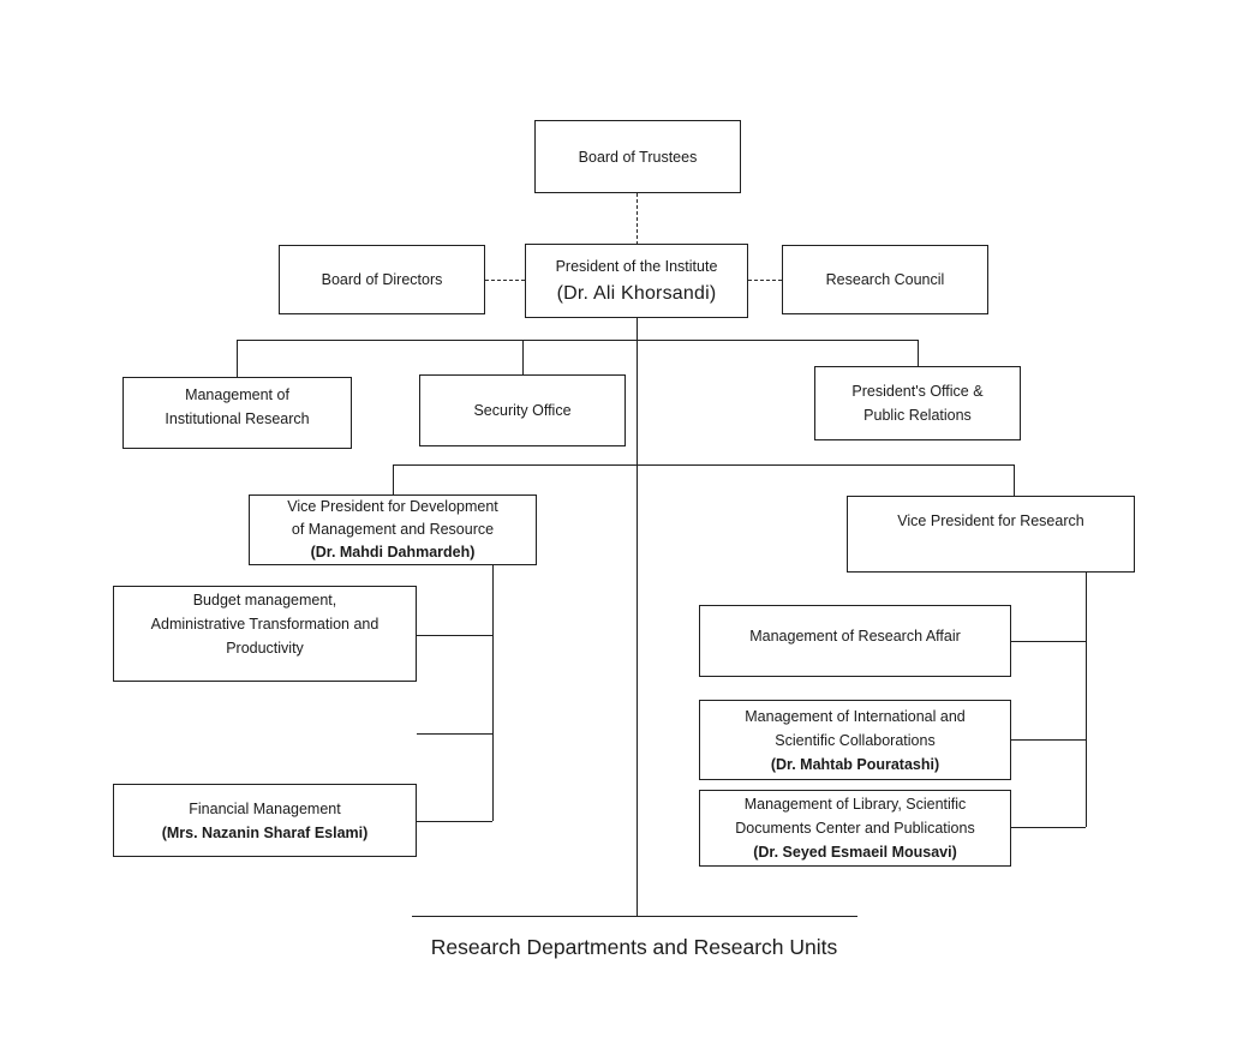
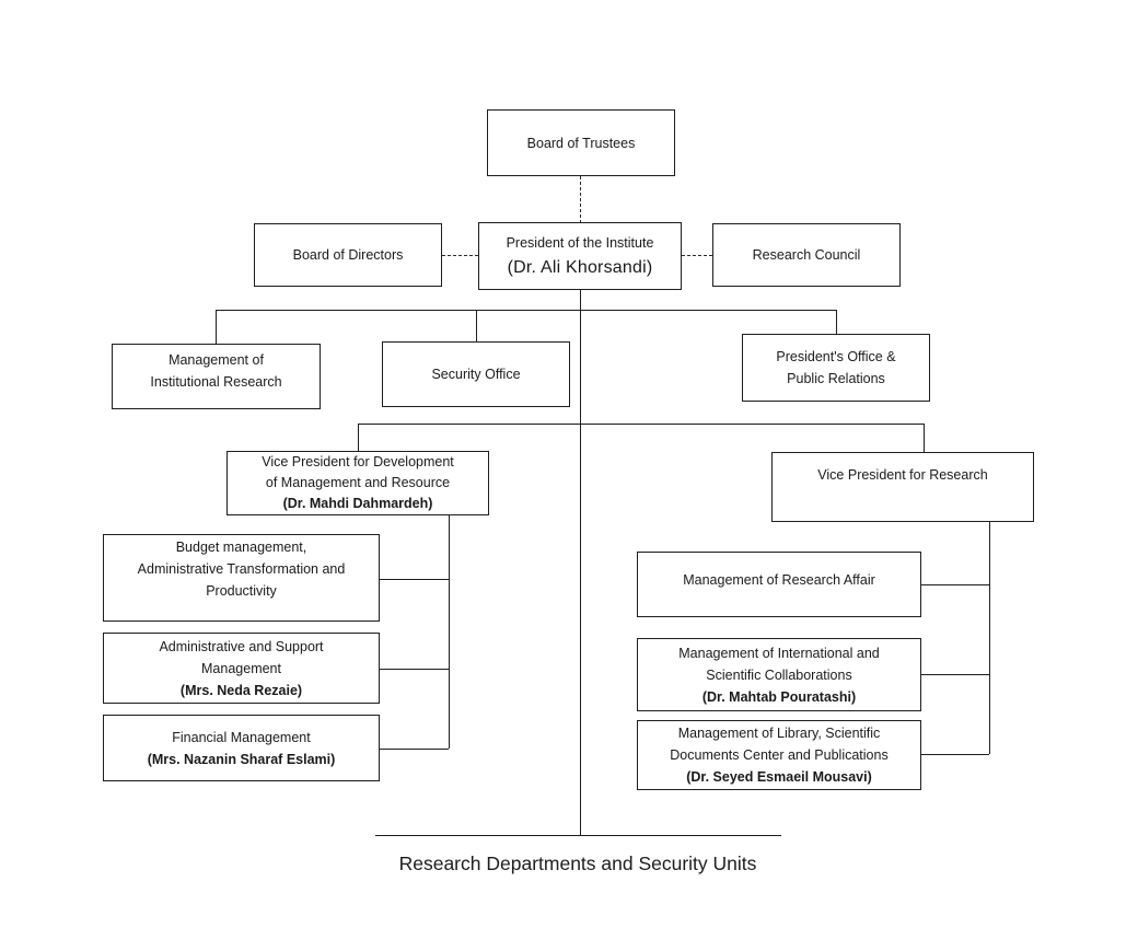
  Board of Trustees
  Board of Directors
  President of the Institute
  (Dr. Ali Khorsandi)
  Research Council
  Management of
  Institutional Research
  Security Office
  President's Office &
  Public Relations
  Vice President for Development
  of Management and Resource
  (Dr. Mahdi Dahmardeh)
  Vice President for Research
  Budget management,
  Administrative Transformation and
  Productivity
+ Administrative and Support
+ Management
+ (Mrs. Neda Rezaie)
  Financial Management
  (Mrs. Nazanin Sharaf Eslami)
  Management of Research Affair
  Management of International and
  Scientific Collaborations
  (Dr. Mahtab Pouratashi)
  Management of Library, Scientific
  Documents Center and Publications
  (Dr. Seyed Esmaeil Mousavi)
- Research Departments and Research Units
+ Research Departments and Security Units
